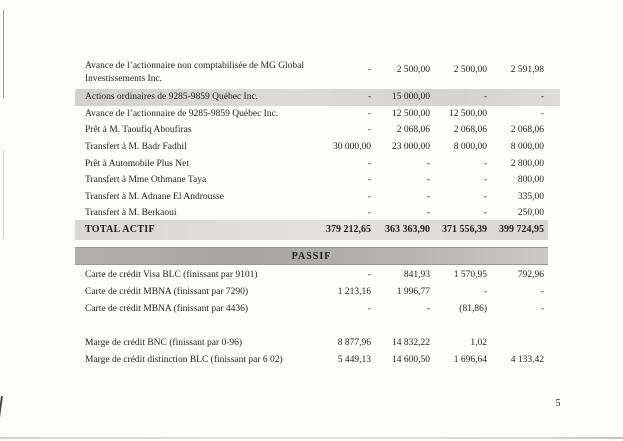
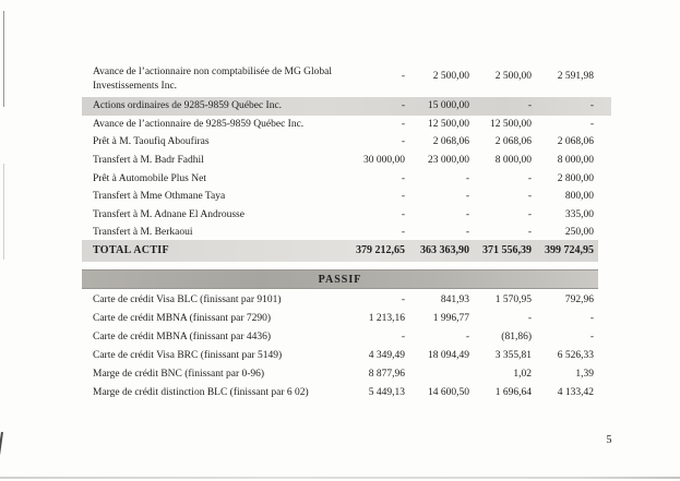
  Avance de l’actionnaire non comptabilisée de MG Global Investissements Inc.
  -
  2 500,00
  2 500,00
  2 591,98
  Actions ordinaires de 9285-9859 Québec Inc.
  -
  15 000,00
  -
  -
  Avance de l’actionnaire de 9285-9859 Québec Inc.
  -
  12 500,00
  12 500,00
  -
  Prêt à M. Taoufiq Aboufiras
  -
  2 068,06
  2 068,06
  2 068,06
  Transfert à M. Badr Fadhil
  30 000,00
  23 000,00
  8 000,00
  8 000,00
  Prêt à Automobile Plus Net
  -
  -
  -
  2 800,00
  Transfert à Mme Othmane Taya
  -
  -
  -
  800,00
  Transfert à M. Adnane El Androusse
  -
  -
  -
  335,00
  Transfert à M. Berkaoui
  -
  -
  -
  250,00
  TOTAL ACTIF
  379 212,65
  363 363,90
  371 556,39
  399 724,95
  PASSIF
  Carte de crédit Visa BLC (finissant par 9101)
  -
  841,93
  1 570,95
  792,96
  Carte de crédit MBNA (finissant par 7290)
  1 213,16
  1 996,77
  -
  -
  Carte de crédit MBNA (finissant par 4436)
  -
  -
  (81,86)
  -
+ Carte de crédit Visa BRC (finissant par 5149)
+ 4 349,49
+ 18 094,49
+ 3 355,81
+ 6 526,33
  Marge de crédit BNC (finissant par 0-96)
  8 877,96
- 14 832,22
  1,02
+ 1,39
  Marge de crédit distinction BLC (finissant par 6 02)
  5 449,13
  14 600,50
  1 696,64
  4 133,42
  5
